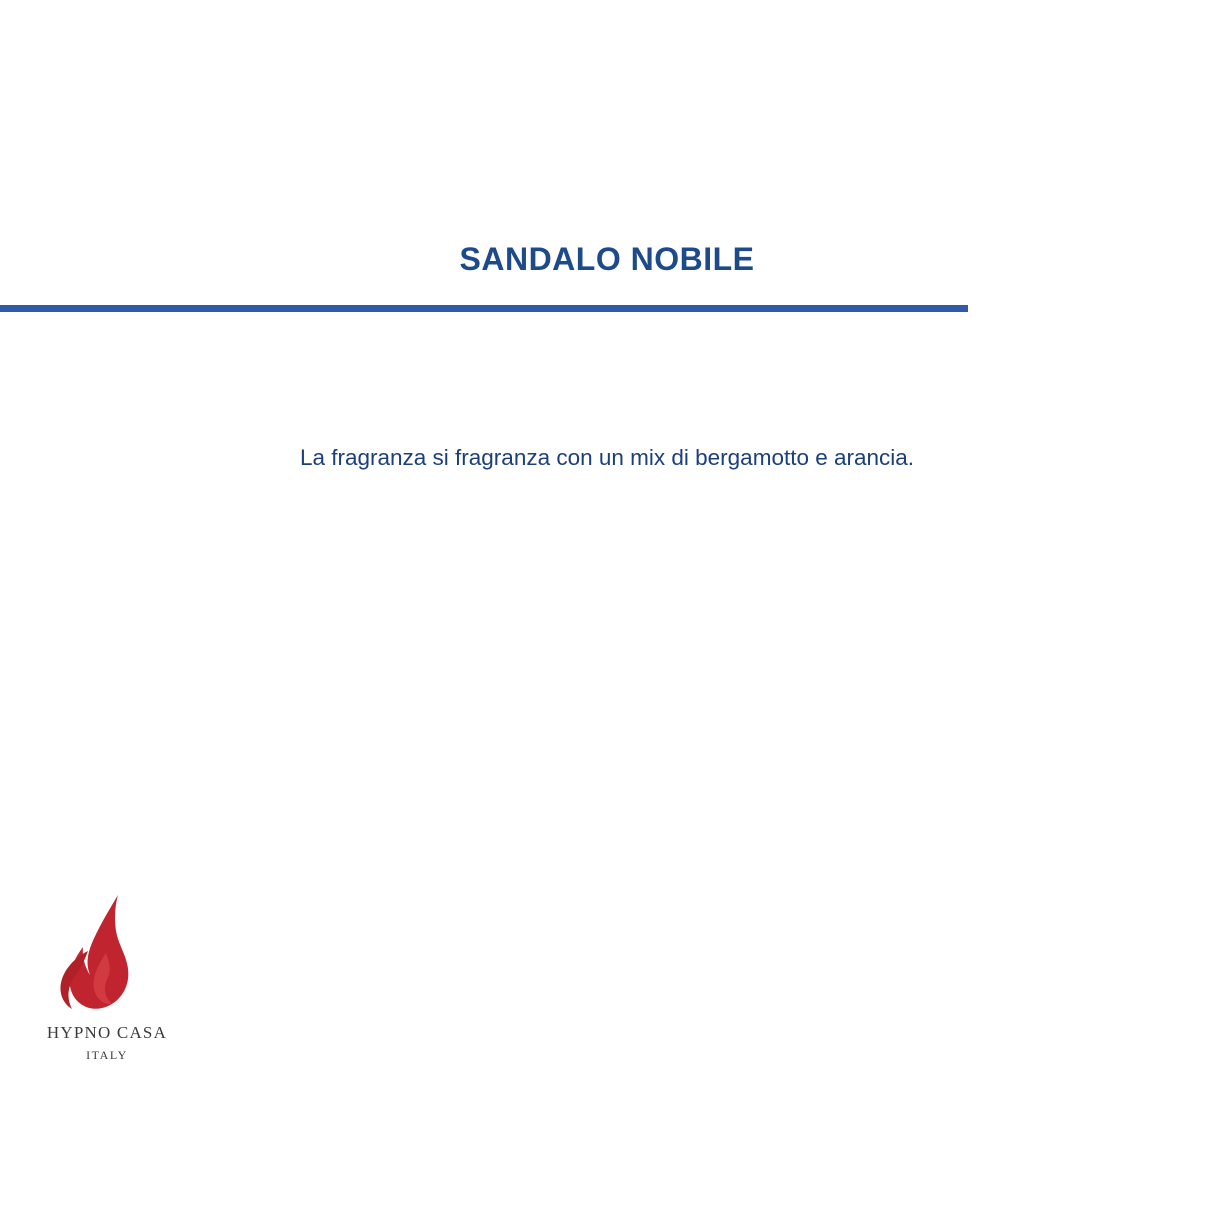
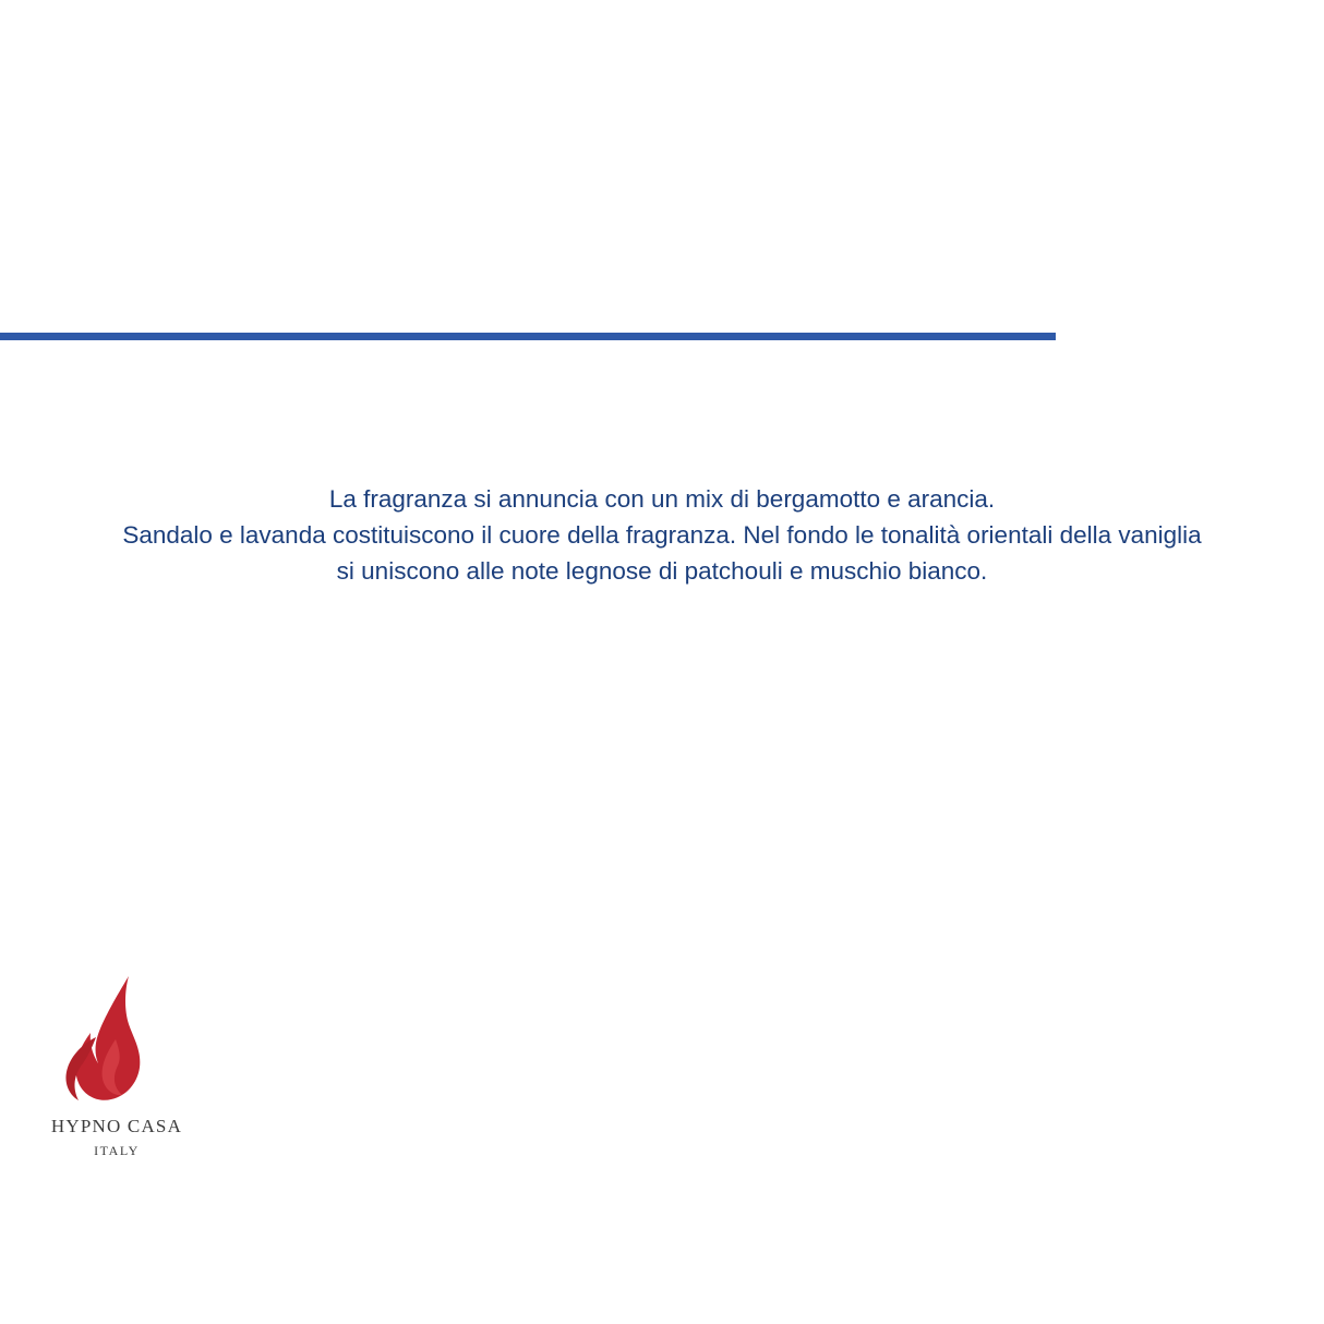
- SANDALO NOBILE
- La fragranza si fragranza con un mix di bergamotto e arancia.
+ La fragranza si annuncia con un mix di bergamotto e arancia.
+ Sandalo e lavanda costituiscono il cuore della fragranza. Nel fondo le tonalità orientali della vaniglia
+ si uniscono alle note legnose di patchouli e muschio bianco.
  HYPNO CASA
  ITALY
